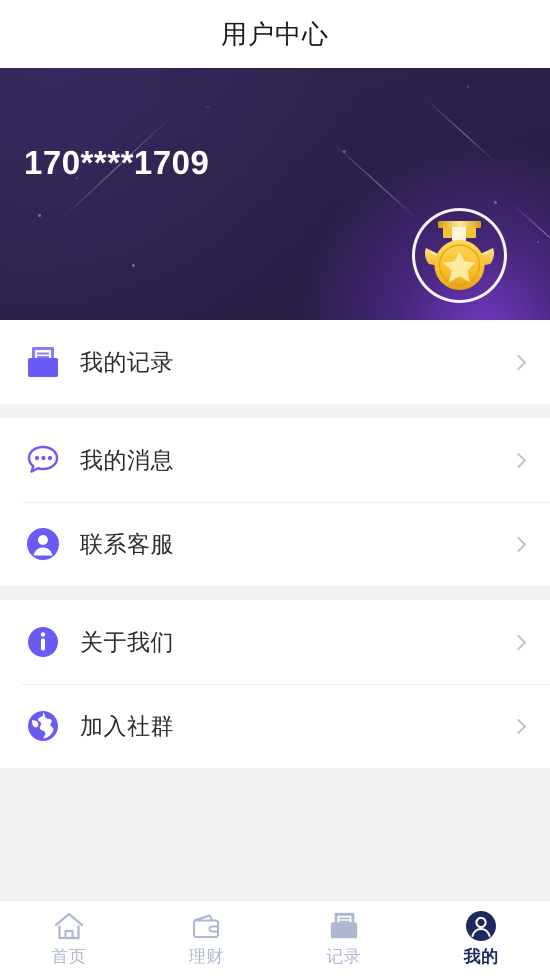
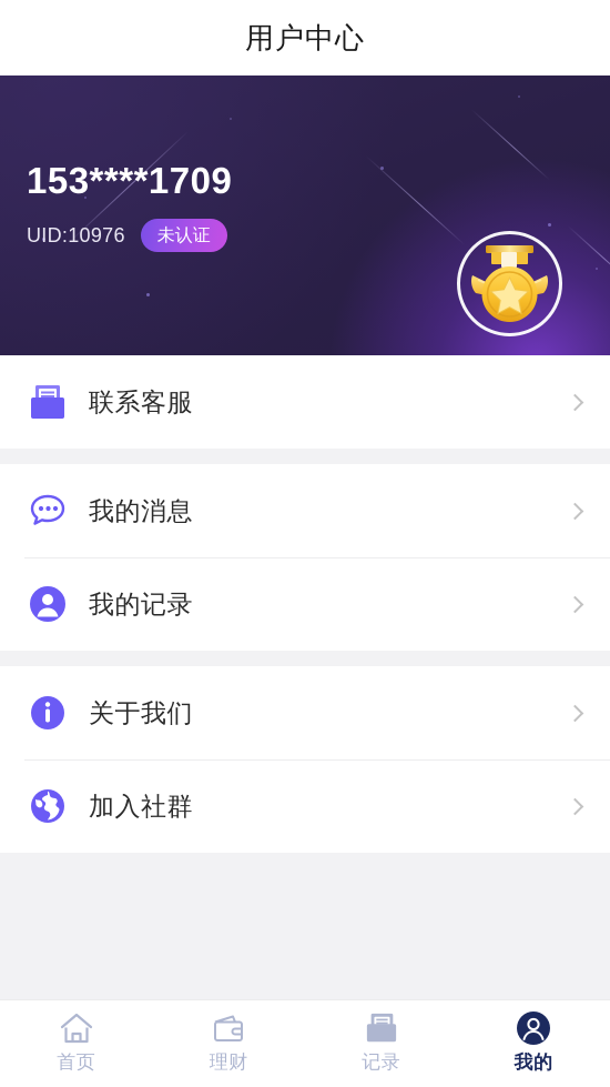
  用户中心
- 170****1709
+ 153****1709
+ UID:10976
+ 未认证
- 我的记录
+ 联系客服
  我的消息
- 联系客服
+ 我的记录
  关于我们
  加入社群
  首页
  理财
  记录
  我的
